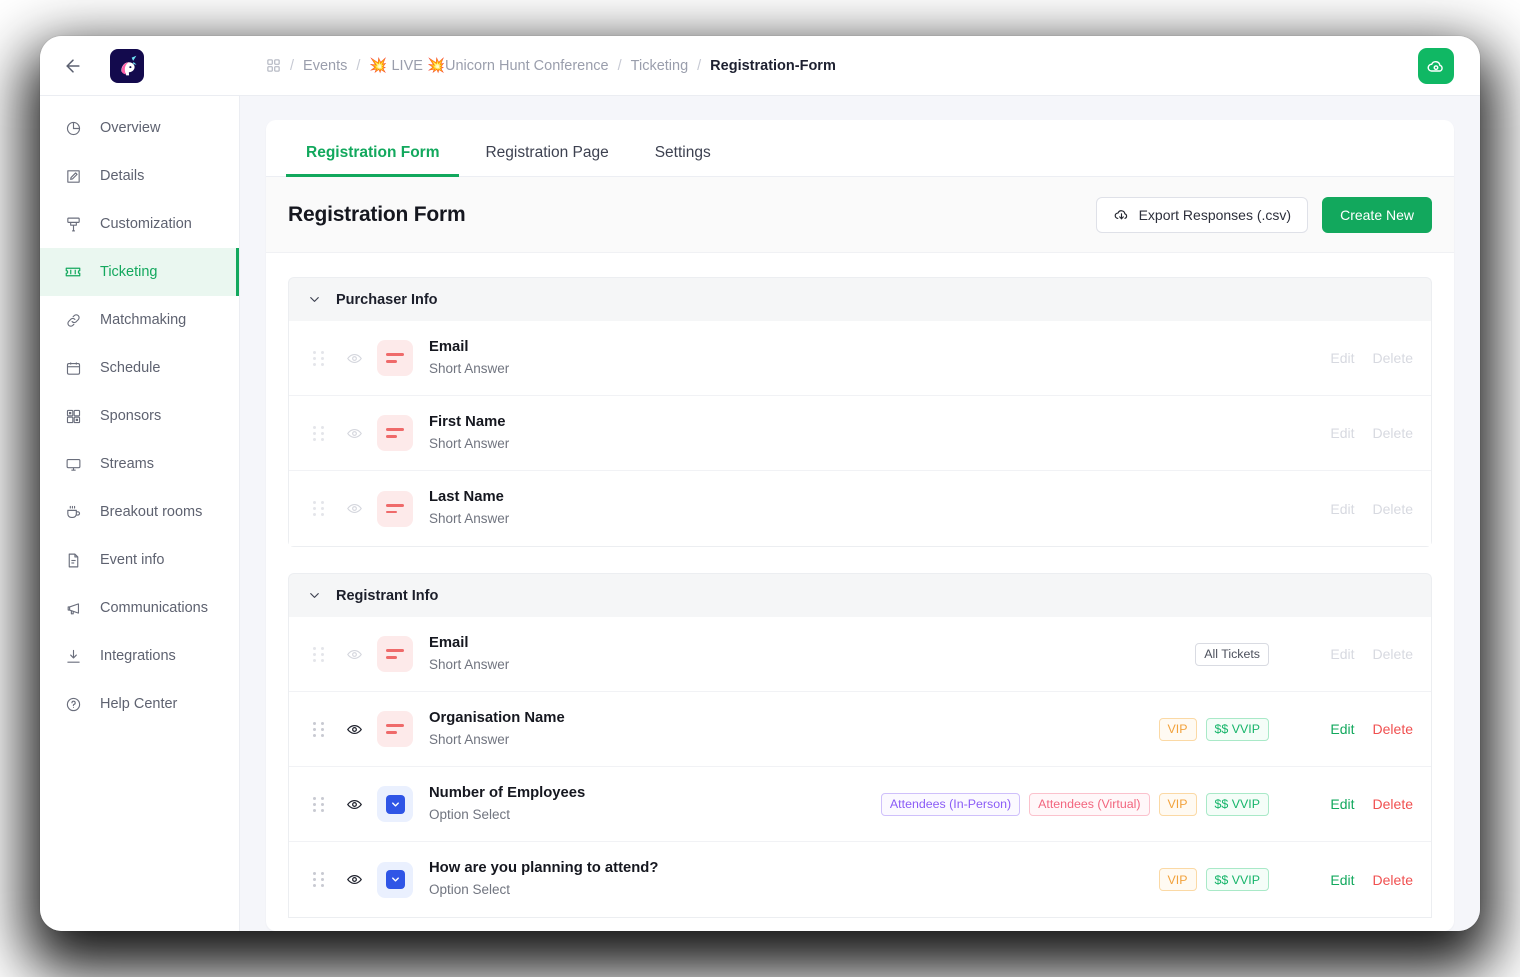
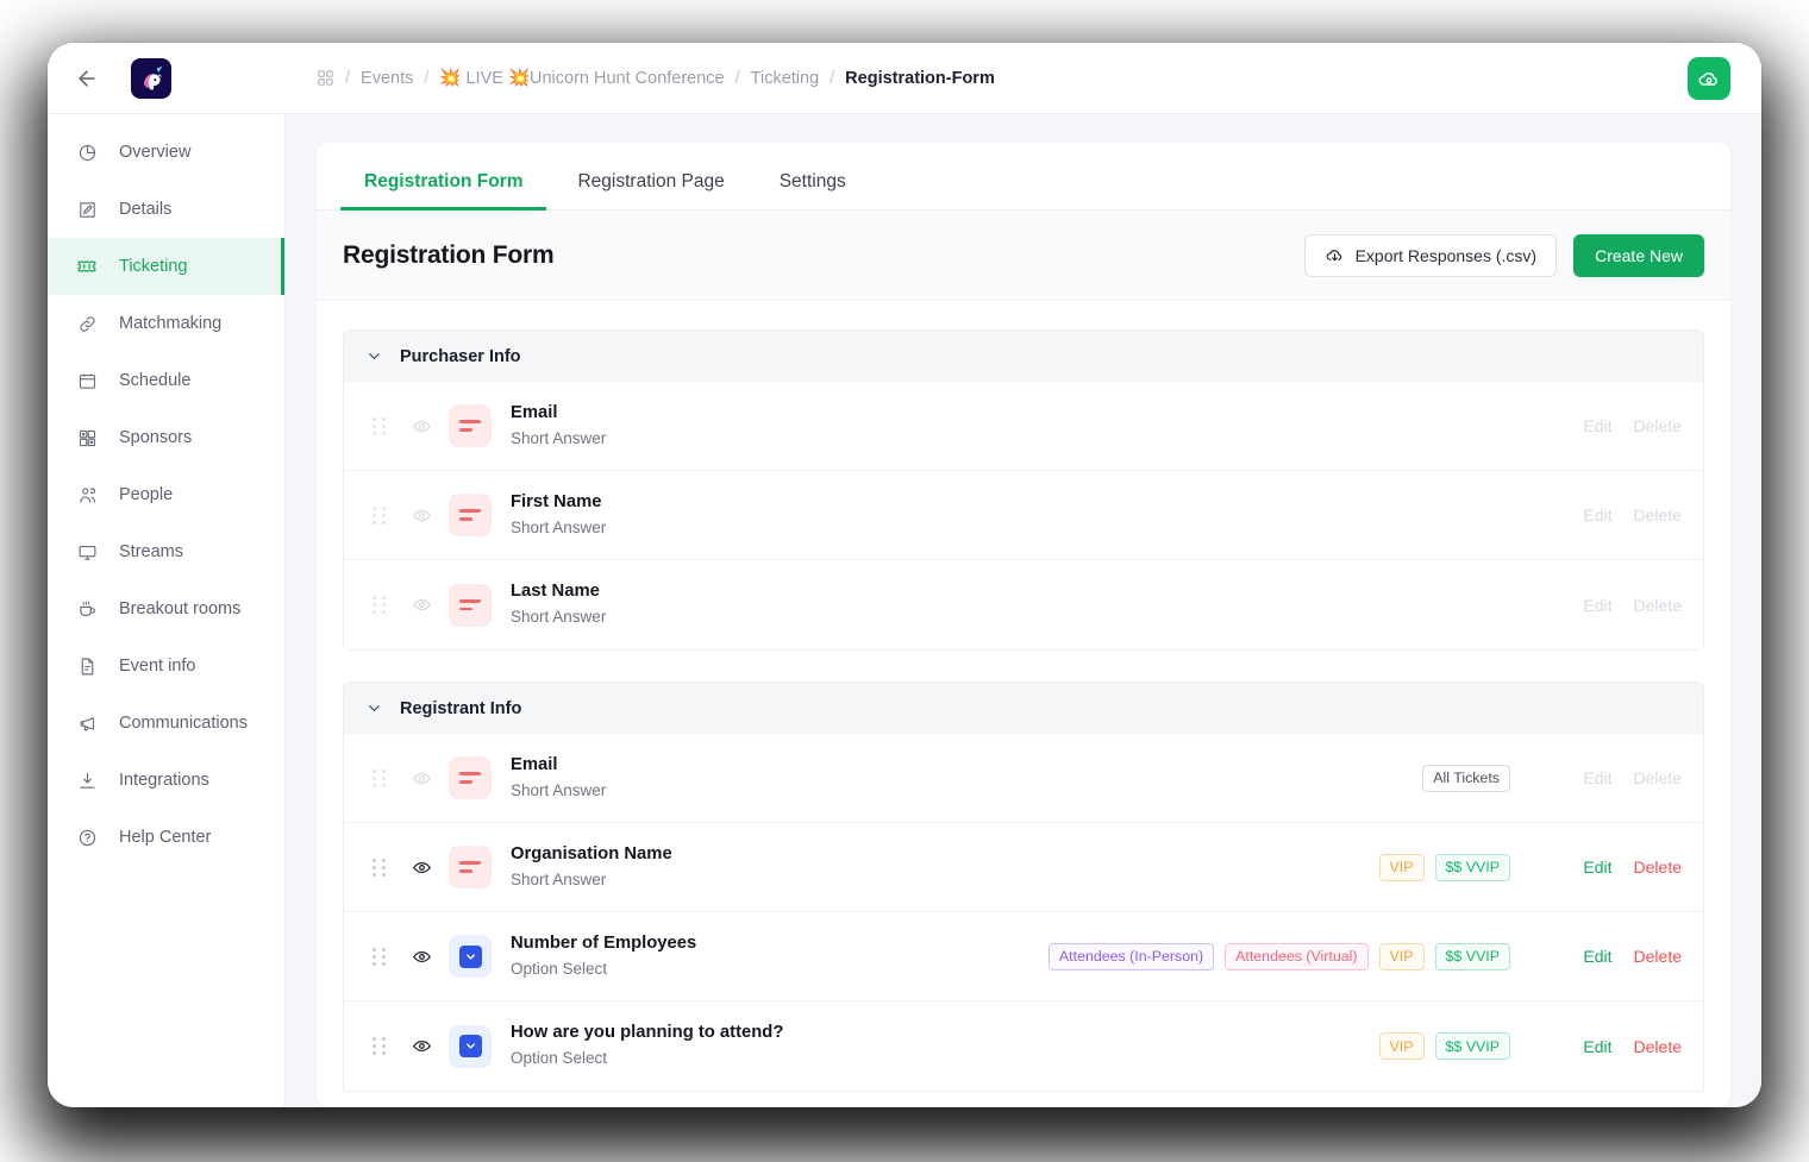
  /
  Events
  /
  💥 LIVE 💥Unicorn Hunt Conference
  /
  Ticketing
  /
  Registration-Form
  Overview
  Details
- Customization
  Ticketing
  Matchmaking
  Schedule
  Sponsors
+ People
  Streams
  Breakout rooms
  Event info
  Communications
  Integrations
  Help Center
  Registration Form
  Registration Page
  Settings
  Registration Form
  Export Responses (.csv)
  Create New
  Purchaser Info
  Email
  Short Answer
  Edit
  Delete
  First Name
  Short Answer
  Edit
  Delete
  Last Name
  Short Answer
  Edit
  Delete
  Registrant Info
  Email
  Short Answer
  All Tickets
  Edit
  Delete
  Organisation Name
  Short Answer
  VIP
  $$ VVIP
  Edit
  Delete
  Number of Employees
  Option Select
  Attendees (In-Person)
  Attendees (Virtual)
  VIP
  $$ VVIP
  Edit
  Delete
  How are you planning to attend?
  Option Select
  VIP
  $$ VVIP
  Edit
  Delete
